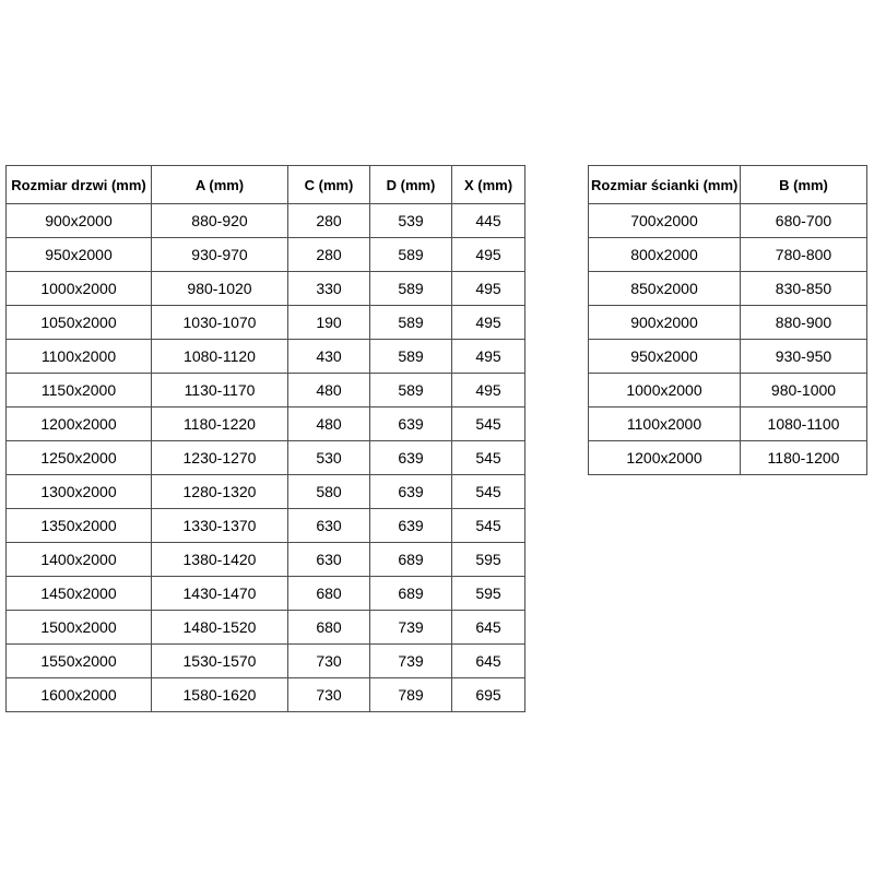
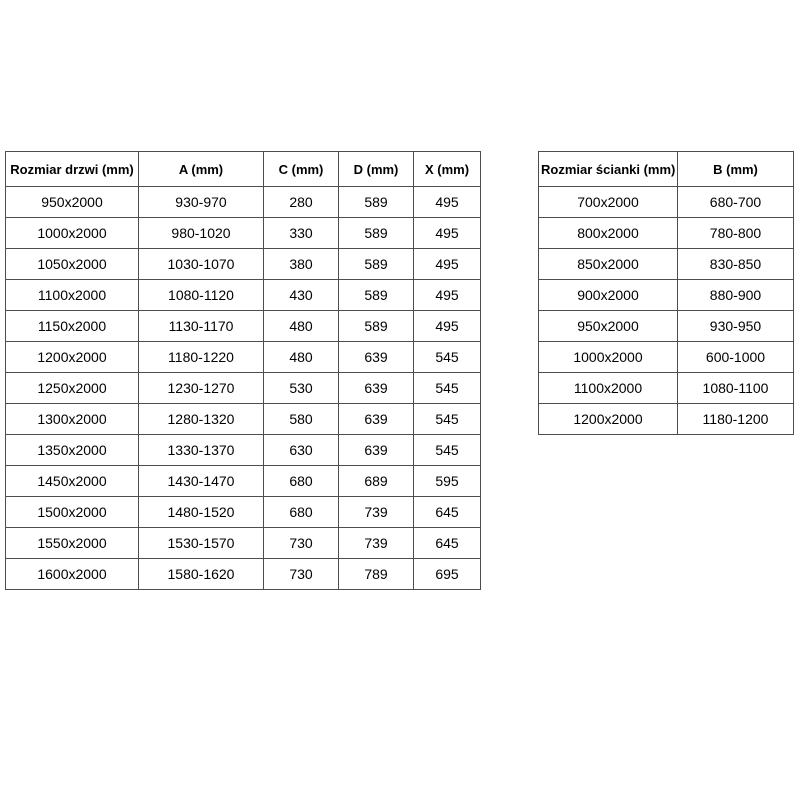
  Rozmiar drzwi (mm)	A (mm)	C (mm)	D (mm)	X (mm)
- 900x2000	880-920	280	539	445
  950x2000	930-970	280	589	495
  1000x2000	980-1020	330	589	495
- 1050x2000	1030-1070	190	589	495
+ 1050x2000	1030-1070	380	589	495
  1100x2000	1080-1120	430	589	495
  1150x2000	1130-1170	480	589	495
  1200x2000	1180-1220	480	639	545
  1250x2000	1230-1270	530	639	545
  1300x2000	1280-1320	580	639	545
  1350x2000	1330-1370	630	639	545
- 1400x2000	1380-1420	630	689	595
  1450x2000	1430-1470	680	689	595
  1500x2000	1480-1520	680	739	645
  1550x2000	1530-1570	730	739	645
  1600x2000	1580-1620	730	789	695
  Rozmiar ścianki (mm)	B (mm)
  700x2000	680-700
  800x2000	780-800
  850x2000	830-850
  900x2000	880-900
  950x2000	930-950
- 1000x2000	980-1000
+ 1000x2000	600-1000
  1100x2000	1080-1100
  1200x2000	1180-1200
